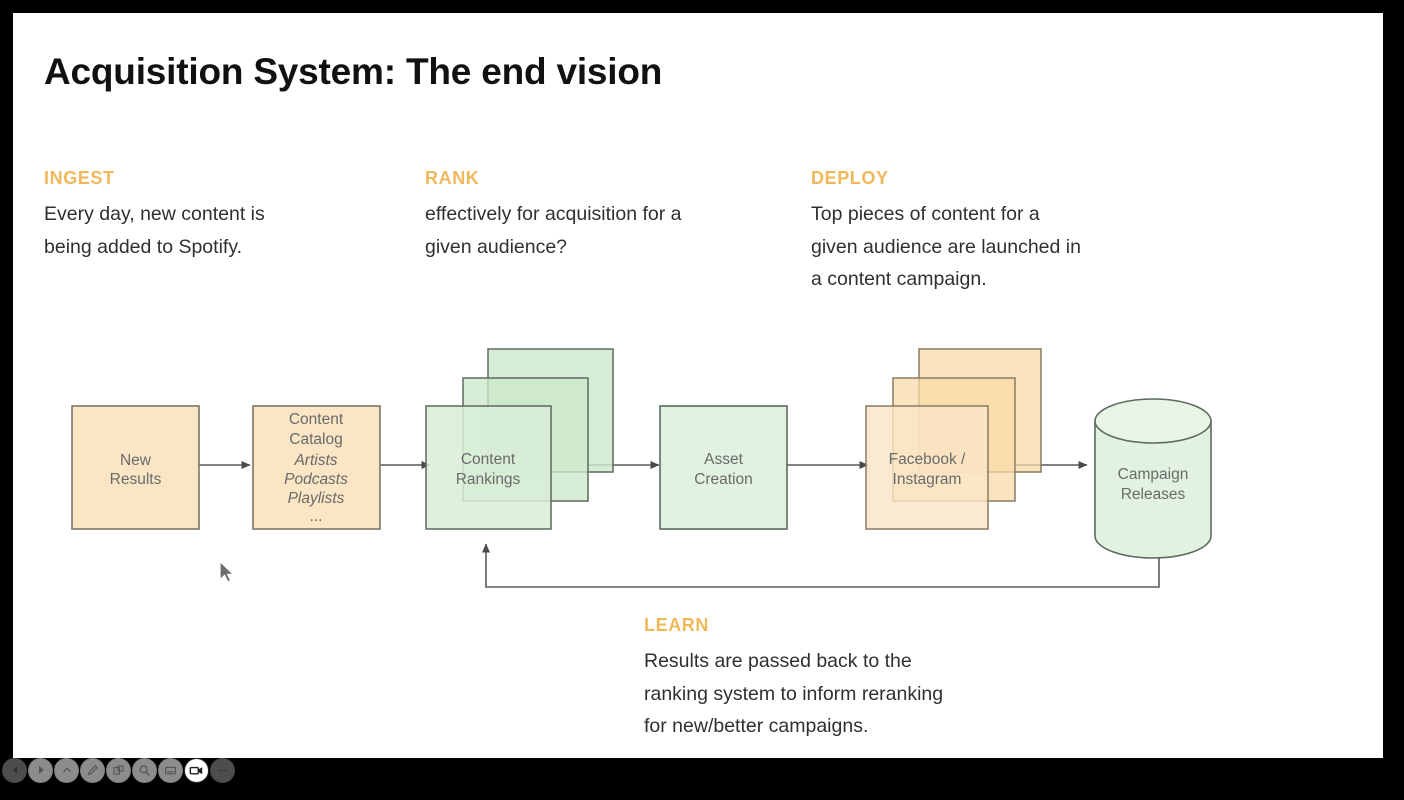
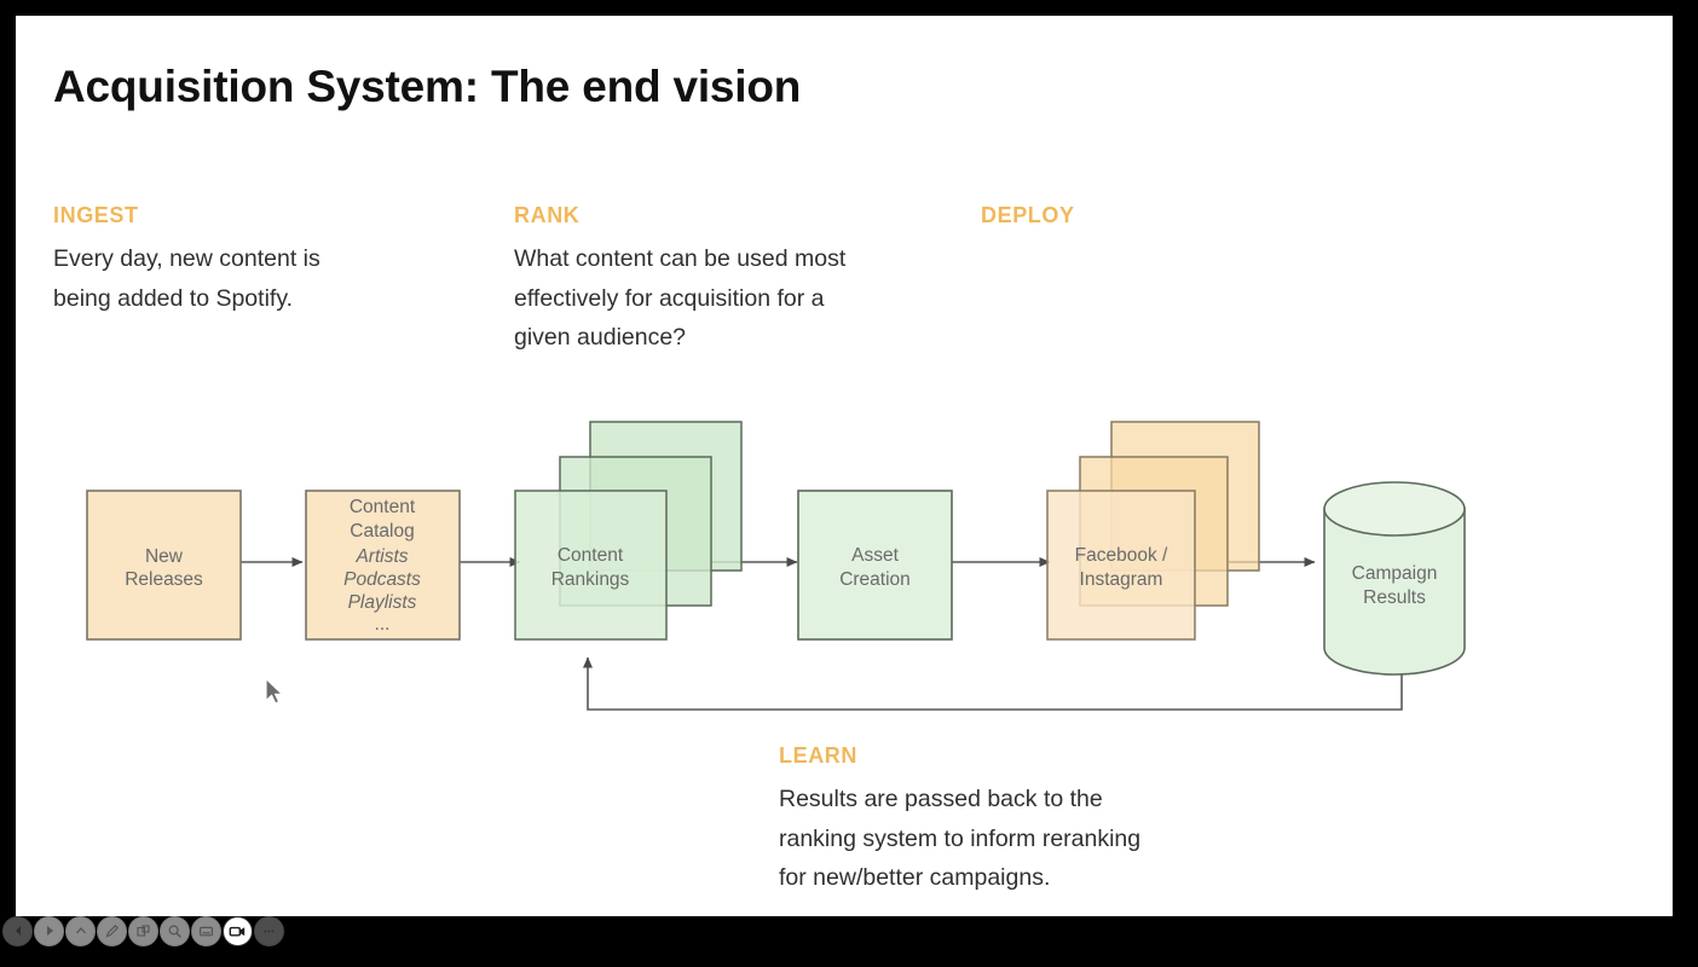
  Acquisition System: The end vision
  INGEST
  Every day, new content is
  being added to Spotify.
  RANK
+ What content can be used most
  effectively for acquisition for a
  given audience?
  DEPLOY
- Top pieces of content for a
- given audience are launched in
- a content campaign.
  LEARN
  Results are passed back to the
  ranking system to inform reranking
  for new/better campaigns.
  New
- Results
+ Releases
  Content
  Catalog
  Artists
  Podcasts
  Playlists
  ...
  Content
  Rankings
  Asset
  Creation
  Facebook /
  Instagram
  Campaign
- Releases
+ Results
